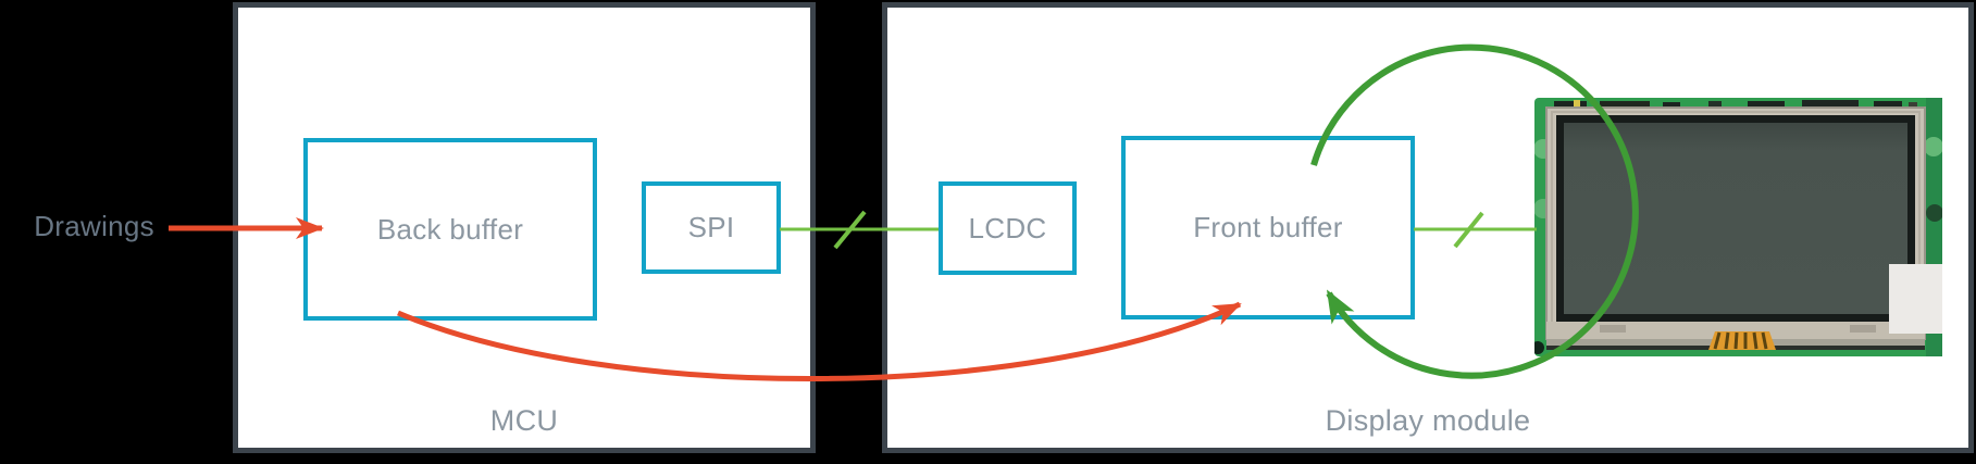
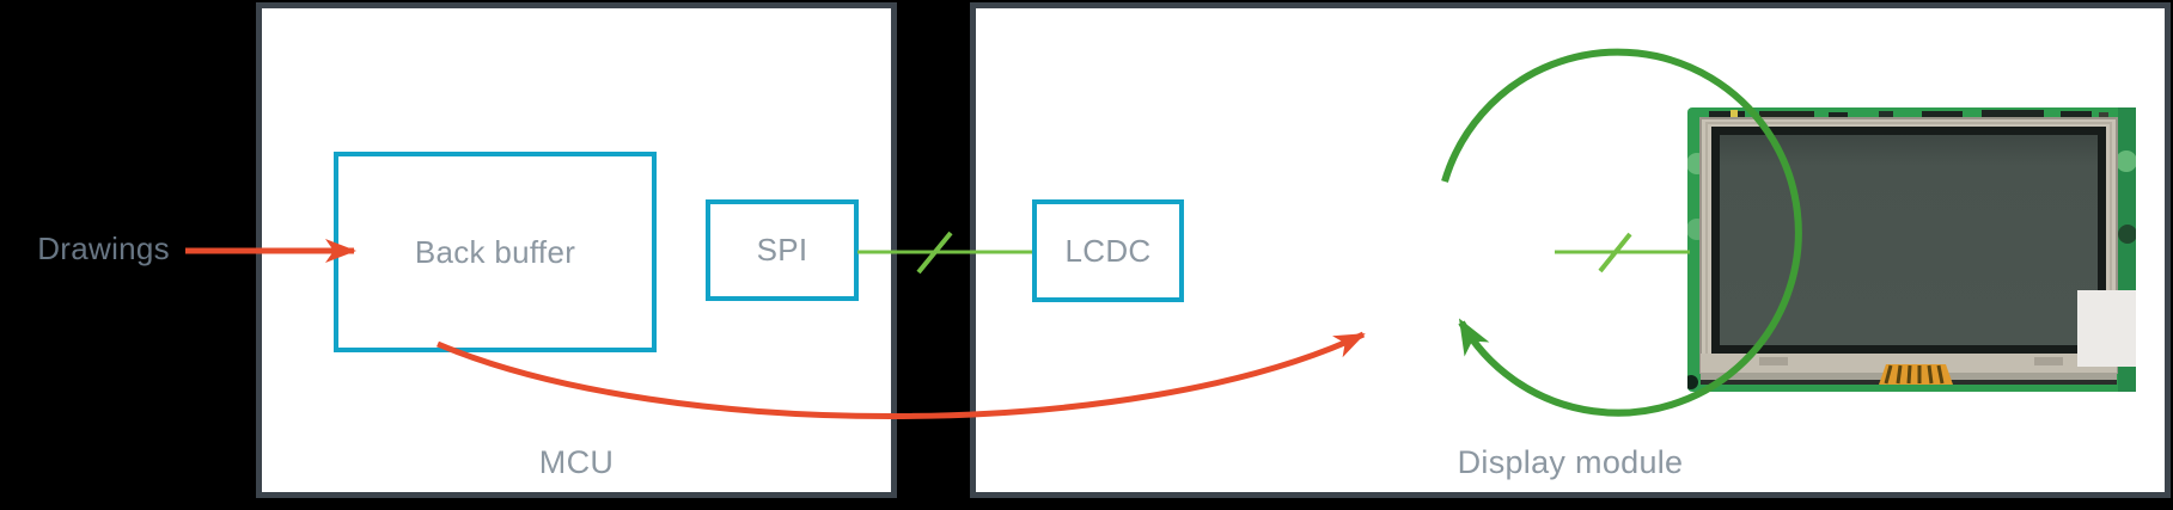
  Back buffer
  SPI
  LCDC
- Front buffer
  MCU
  Display module
  Drawings
